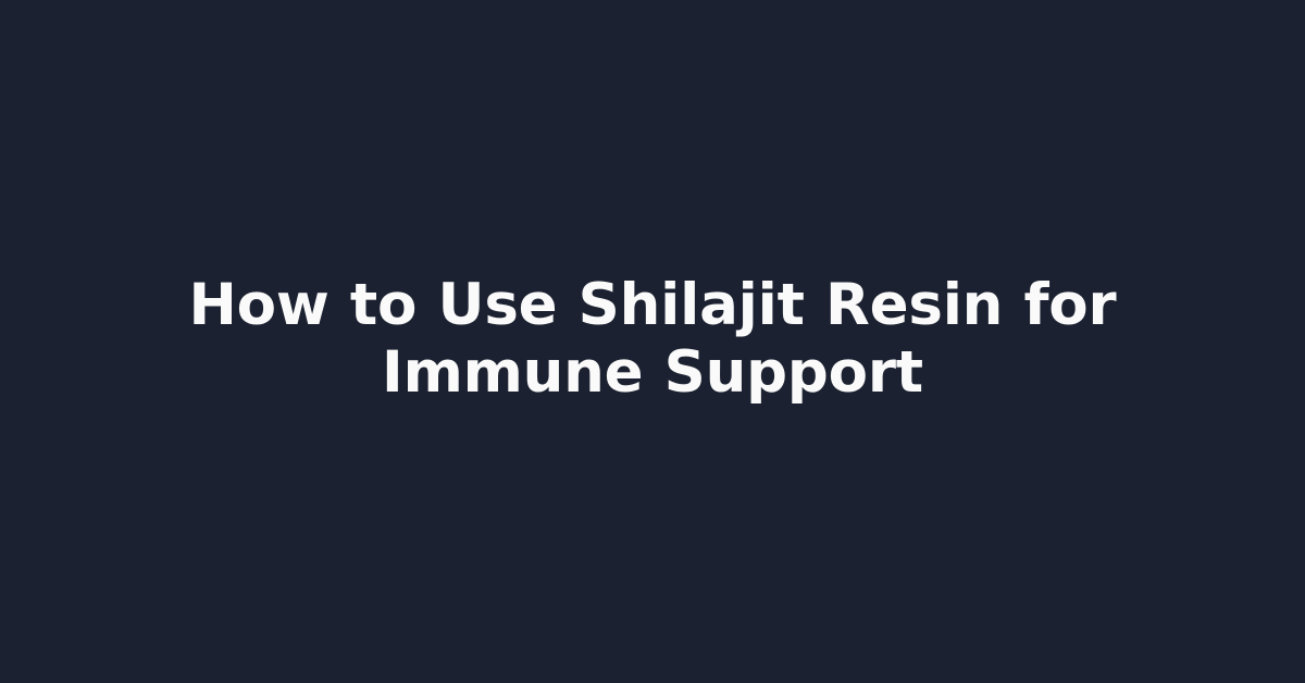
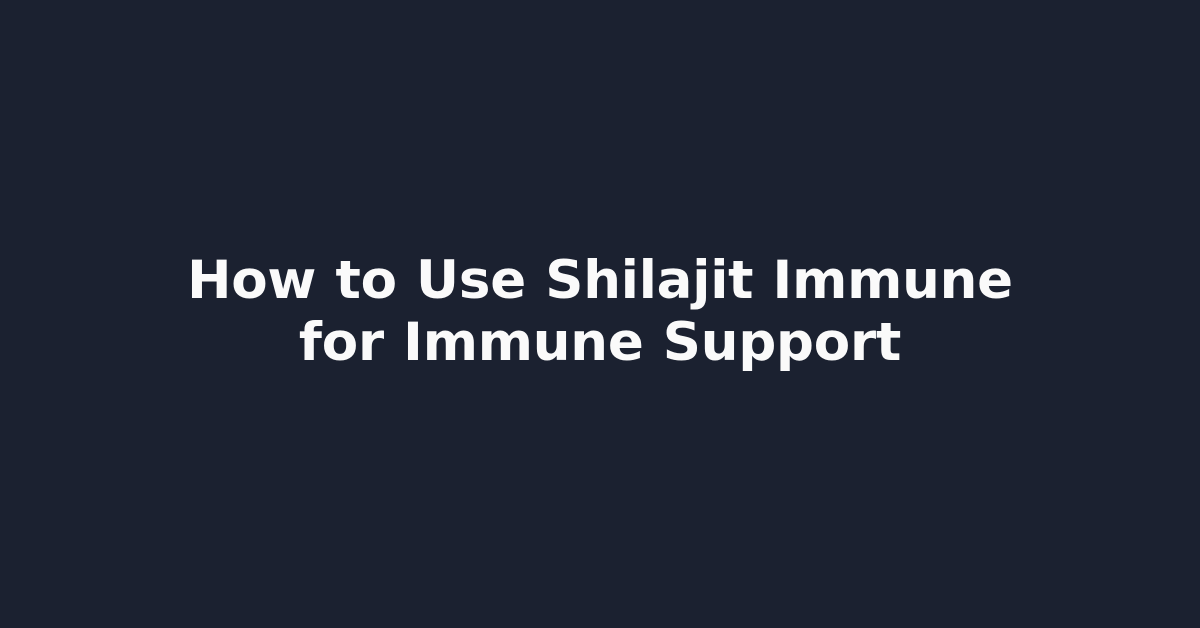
- How to Use Shilajit Resin for Immune Support
+ How to Use Shilajit Immune for Immune Support
